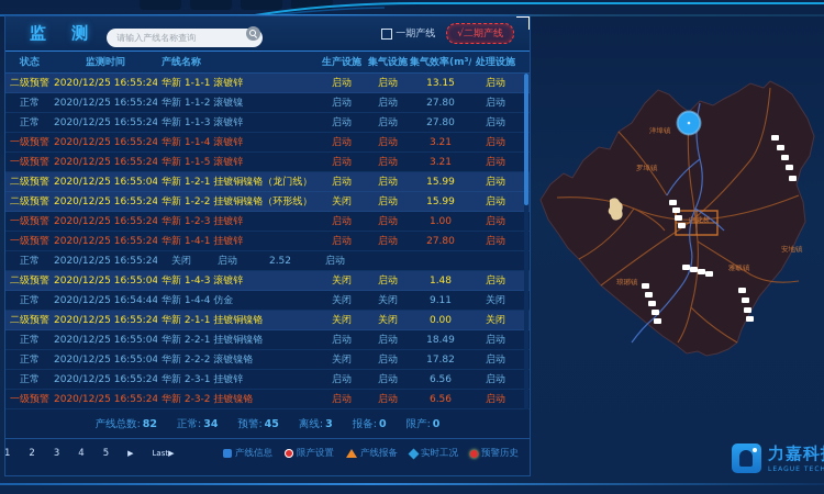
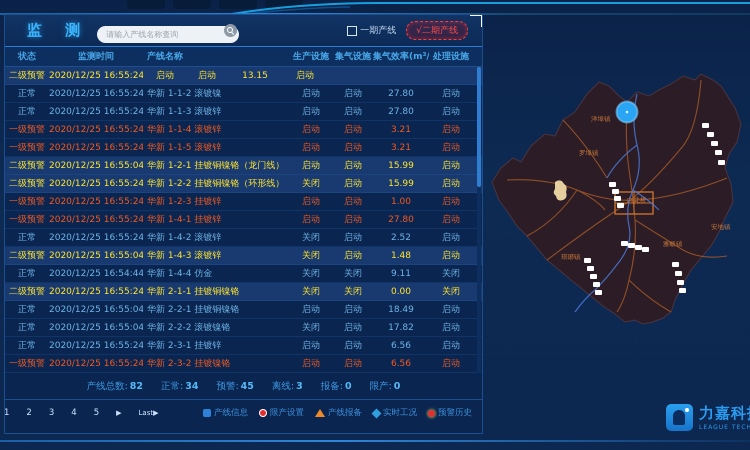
  监 测
  请输入产线名称查询
  一期产线
  √二期产线
  状态
  监测时间
  产线名称
  生产设施
  集气设施
  集气效率(m³/
  处理设施
  二级预警
  2020/12/25 16:55:24
- 华新 1-1-1 滚镀锌
  启动
  启动
  13.15
  启动
  正常
  2020/12/25 16:55:24
  华新 1-1-2 滚镀镍
  启动
  启动
  27.80
  启动
  正常
  2020/12/25 16:55:24
  华新 1-1-3 滚镀锌
  启动
  启动
  27.80
  启动
  一级预警
  2020/12/25 16:55:24
  华新 1-1-4 滚镀锌
  启动
  启动
  3.21
  启动
  一级预警
  2020/12/25 16:55:24
  华新 1-1-5 滚镀锌
  启动
  启动
  3.21
  启动
  二级预警
  2020/12/25 16:55:04
  华新 1-2-1 挂镀铜镍铬（龙门线）
  启动
  启动
  15.99
  启动
  二级预警
  2020/12/25 16:55:24
  华新 1-2-2 挂镀铜镍铬（环形线）
  关闭
  启动
  15.99
  启动
  一级预警
  2020/12/25 16:55:24
  华新 1-2-3 挂镀锌
  启动
  启动
  1.00
  启动
  一级预警
  2020/12/25 16:55:24
  华新 1-4-1 挂镀锌
  启动
  启动
  27.80
  启动
  正常
  2020/12/25 16:55:24
+ 华新 1-4-2 滚镀锌
  关闭
  启动
  2.52
  启动
  二级预警
  2020/12/25 16:55:04
  华新 1-4-3 滚镀锌
  关闭
  启动
  1.48
  启动
  正常
  2020/12/25 16:54:44
  华新 1-4-4 仿金
  关闭
  关闭
  9.11
  关闭
  二级预警
  2020/12/25 16:55:24
  华新 2-1-1 挂镀铜镍铬
  关闭
  关闭
  0.00
  关闭
  正常
  2020/12/25 16:55:04
  华新 2-2-1 挂镀铜镍铬
  启动
  启动
  18.49
  启动
  正常
  2020/12/25 16:55:04
  华新 2-2-2 滚镀镍铬
  关闭
  启动
  17.82
  启动
  正常
  2020/12/25 16:55:24
  华新 2-3-1 挂镀锌
  启动
  启动
  6.56
  启动
  一级预警
  2020/12/25 16:55:24
  华新 2-3-2 挂镀镍铬
  启动
  启动
  6.56
  启动
  产线总数: 82
  正常: 34
  预警: 45
  离线: 3
  报备: 0
  限产: 0
  1
  2
  3
  4
  5
  ▶
  Last▶
  产线信息
  限产设置
  产线报备
  实时工况
  预警历史
  洋埠镇
  罗埠镇
  白龙桥
  安地镇
  琅琊镇
  雅畈镇
  力嘉科
